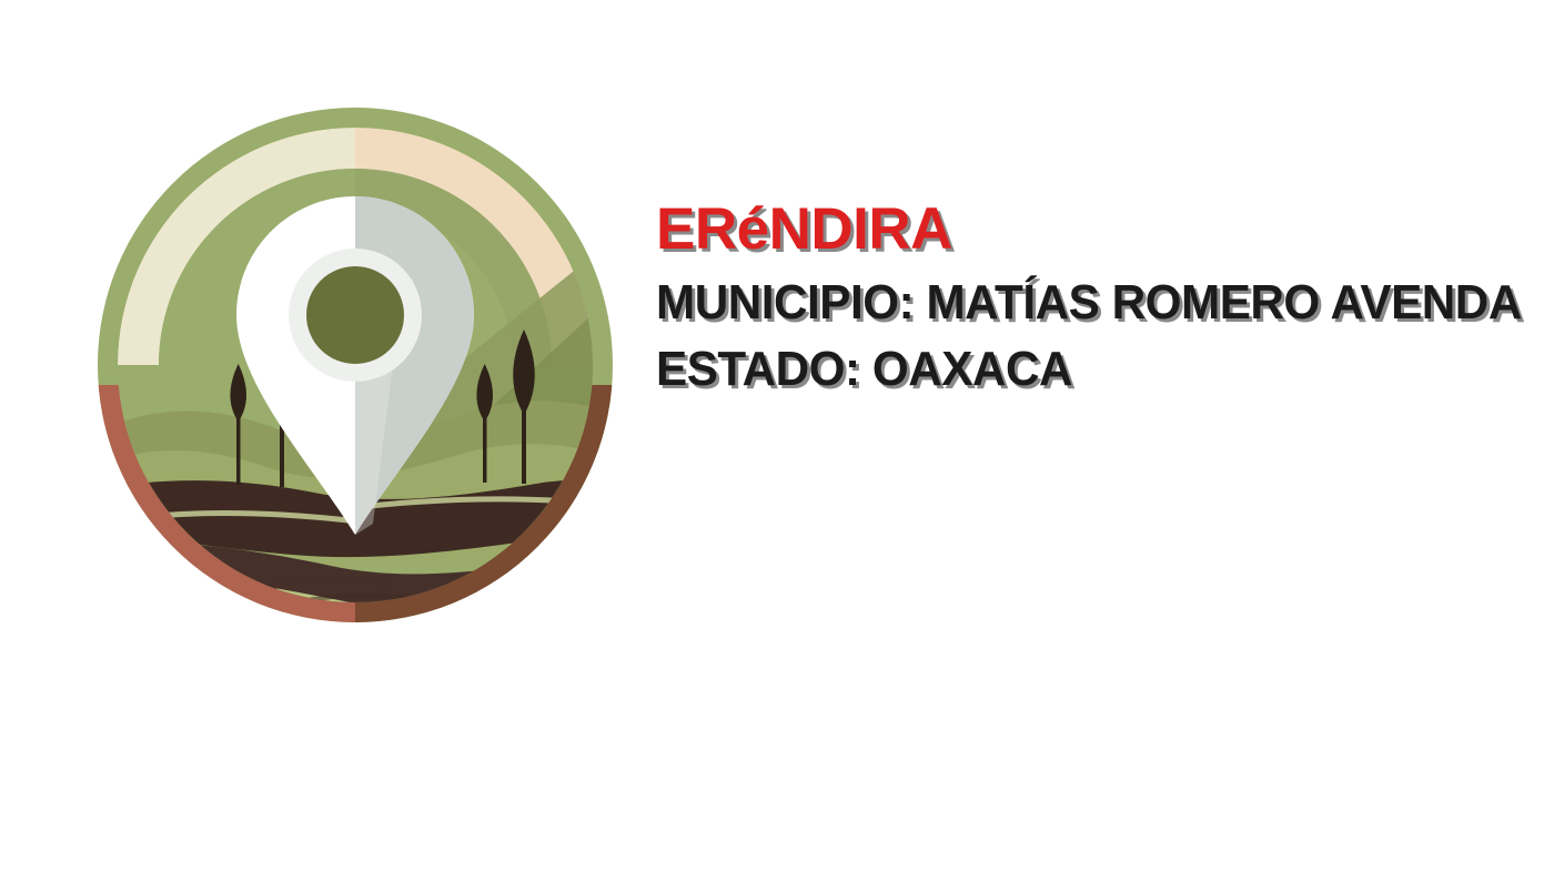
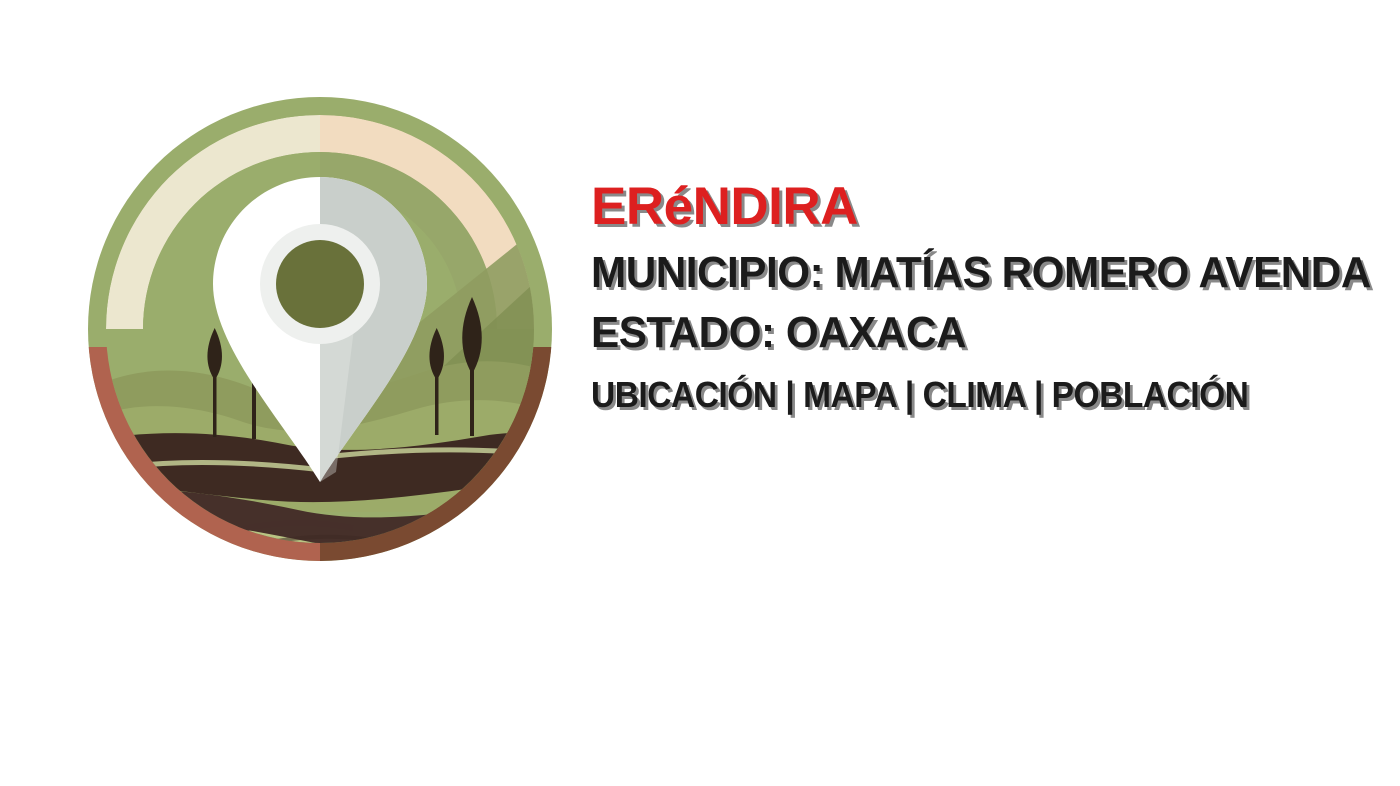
  ERéNDIRA
  MUNICIPIO: MATÍAS ROMERO AVENDA
  ESTADO: OAXACA
+ UBICACIÓN | MAPA | CLIMA | POBLACIÓN
